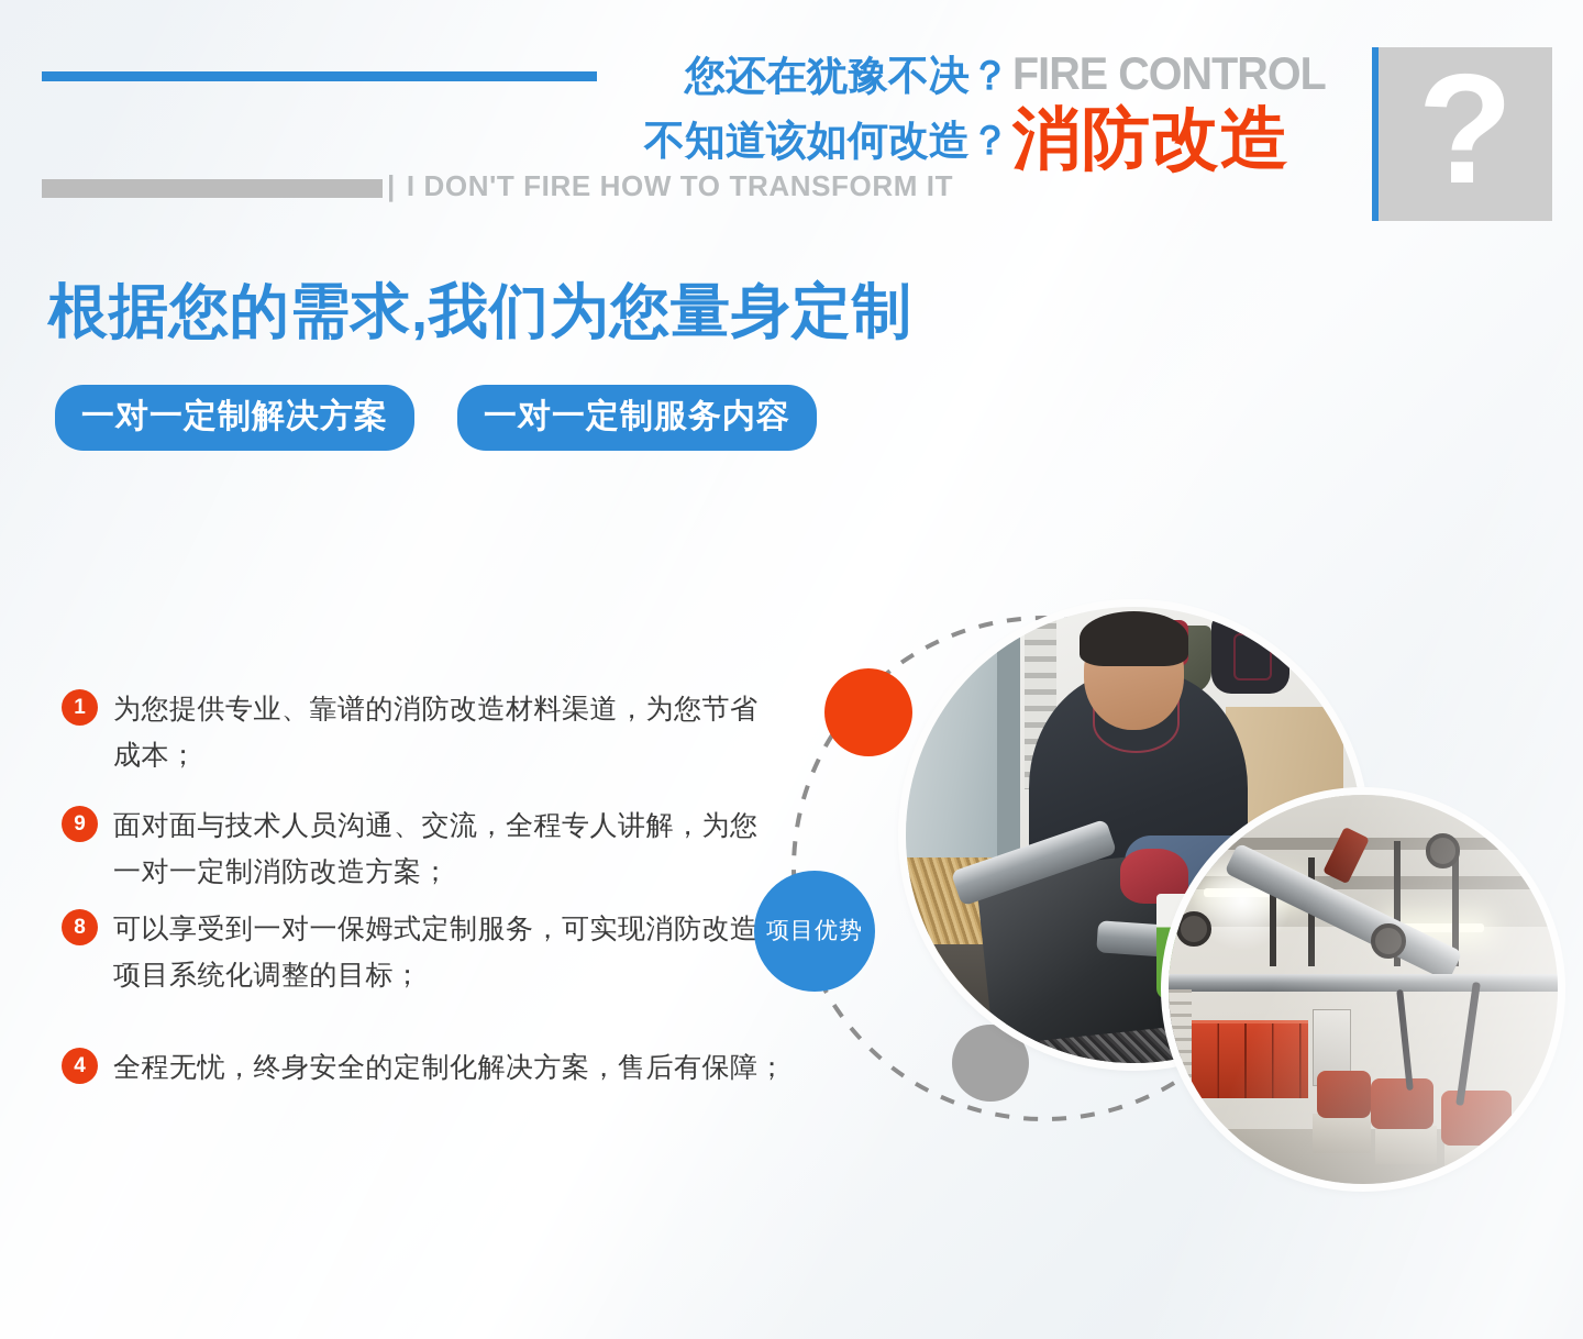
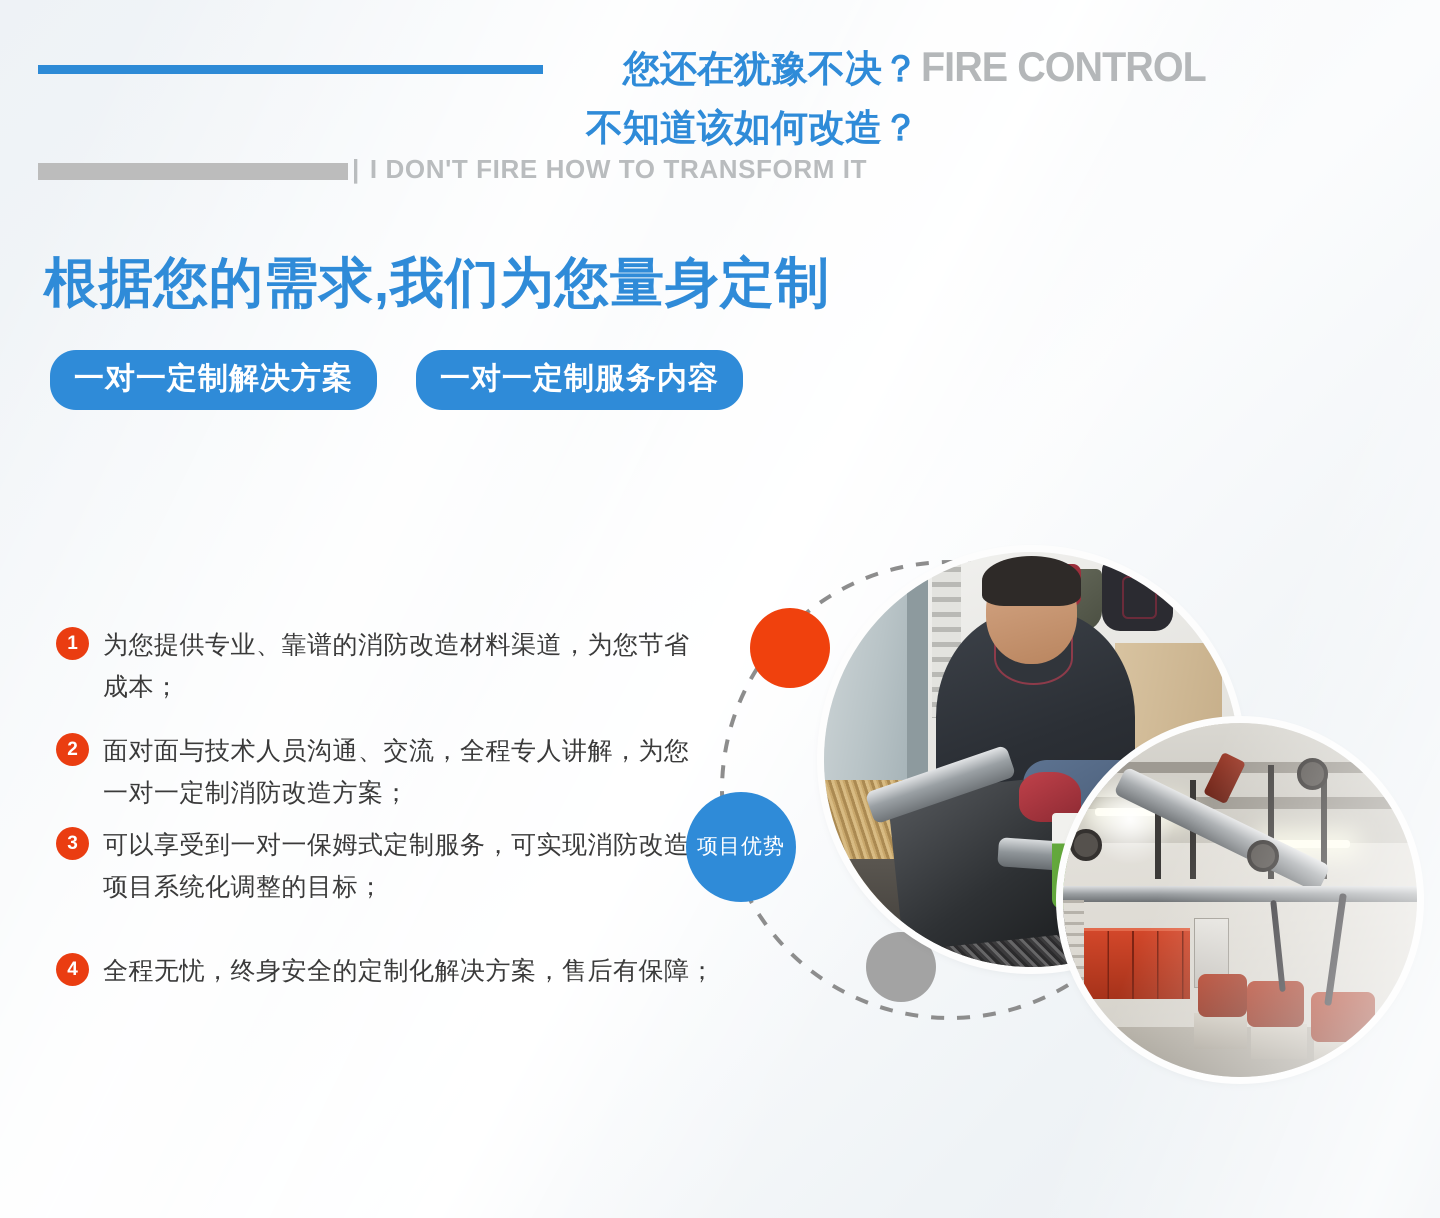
  您还在犹豫不决？
  不知道该如何改造？
  | I DON'T FIRE HOW TO TRANSFORM IT
  FIRE CONTROL
- 消防改造
- ?
  根据您的需求,我们为您量身定制
  一对一定制解决方案
  一对一定制服务内容
  1
  为您提供专业、靠谱的消防改造材料渠道，为您节省成本；
- 9
+ 2
  面对面与技术人员沟通、交流，全程专人讲解，为您一对一定制消防改造方案；
- 8
+ 3
  可以享受到一对一保姆式定制服务，可实现消防改造项目系统化调整的目标；
  4
  全程无忧，终身安全的定制化解决方案，售后有保障；
  项目优势
